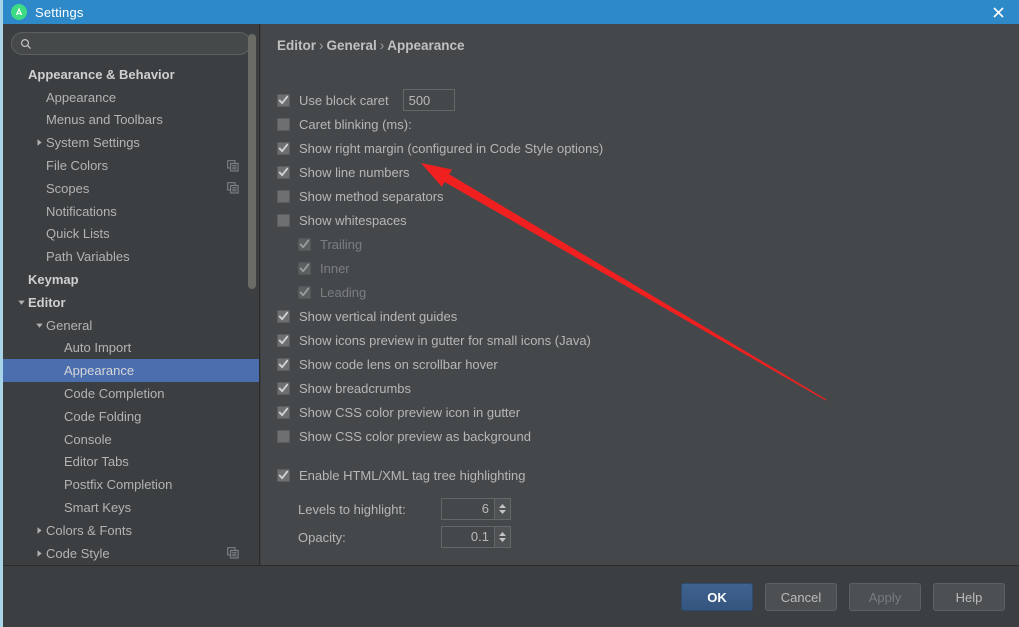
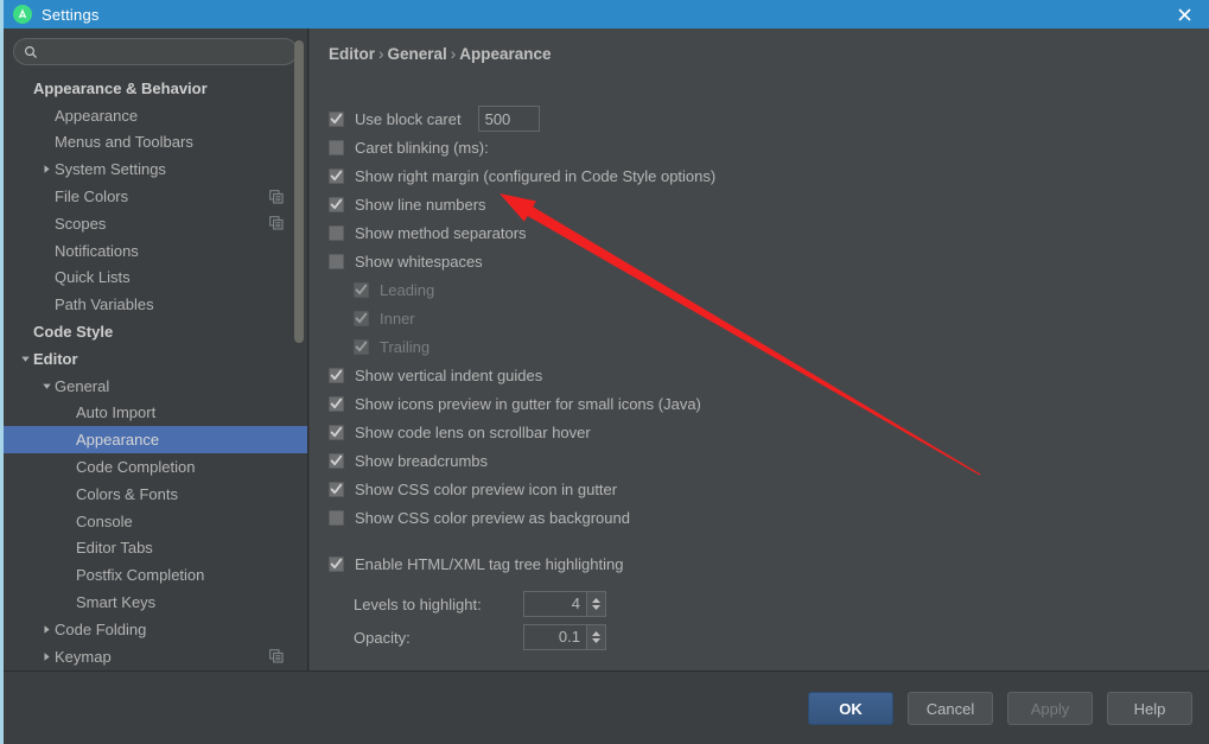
  Settings
  Appearance & Behavior
  Appearance
  Menus and Toolbars
  System Settings
  File Colors
  Scopes
  Notifications
  Quick Lists
  Path Variables
- Keymap
+ Code Style
  Editor
  General
  Auto Import
  Appearance
  Code Completion
- Code Folding
+ Colors & Fonts
  Console
  Editor Tabs
  Postfix Completion
  Smart Keys
- Colors & Fonts
+ Code Folding
- Code Style
+ Keymap
  Editor › General › Appearance
  Use block caret
  500
  Caret blinking (ms):
  Show right margin (configured in Code Style options)
  Show line numbers
  Show method separators
  Show whitespaces
- Trailing
+ Leading
  Inner
- Leading
+ Trailing
  Show vertical indent guides
  Show icons preview in gutter for small icons (Java)
  Show code lens on scrollbar hover
  Show breadcrumbs
  Show CSS color preview icon in gutter
  Show CSS color preview as background
  Enable HTML/XML tag tree highlighting
  Levels to highlight:
- 6
+ 4
  Opacity:
  0.1
  OK
  Cancel
  Apply
  Help
